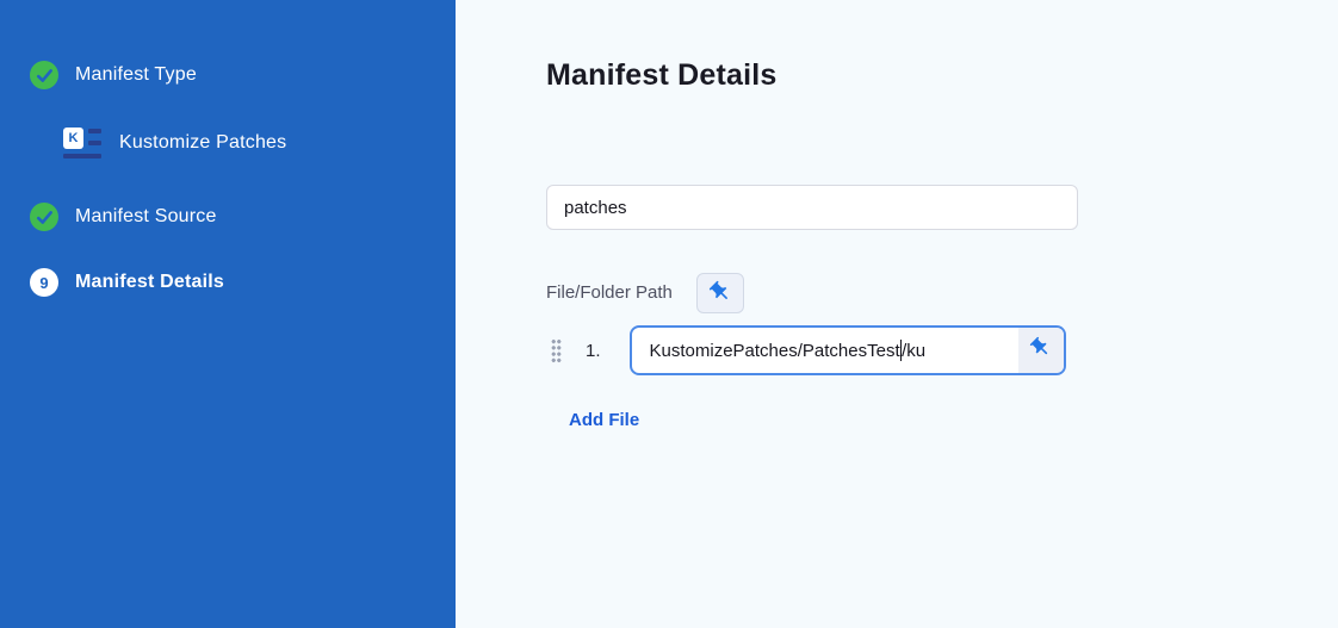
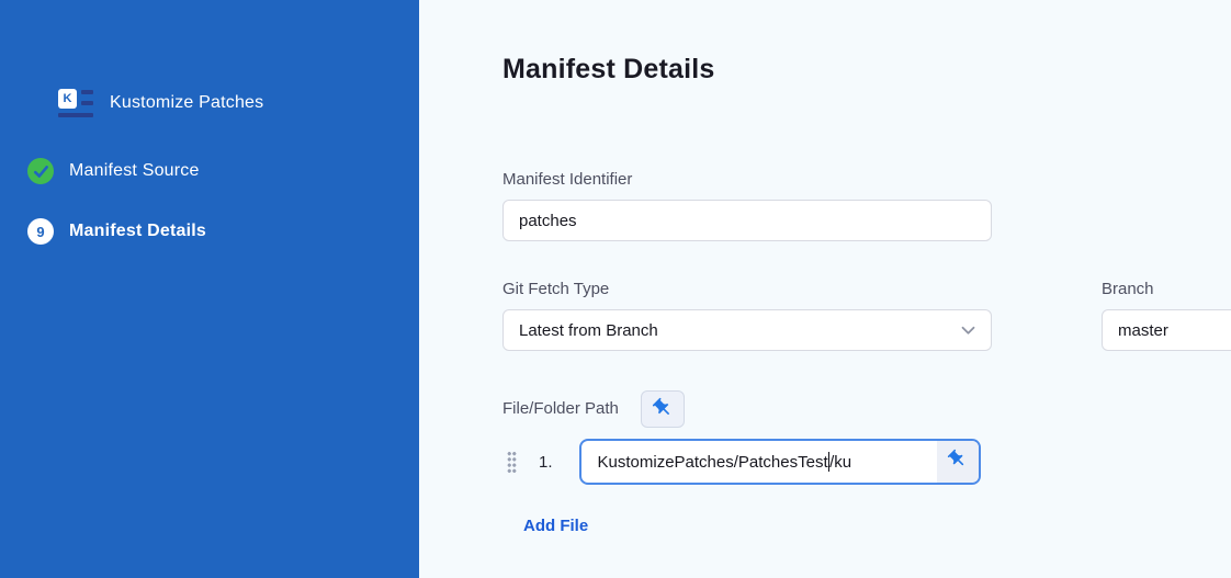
- Manifest Type
  K
  Kustomize Patches
  Manifest Source
  9
  Manifest Details
  Manifest Details
+ Manifest Identifier
  patches
+ Git Fetch Type
+ Latest from Branch
+ Branch
+ master
  File/Folder Path
  1.
  KustomizePatches/PatchesTest
  /ku
  Add File
